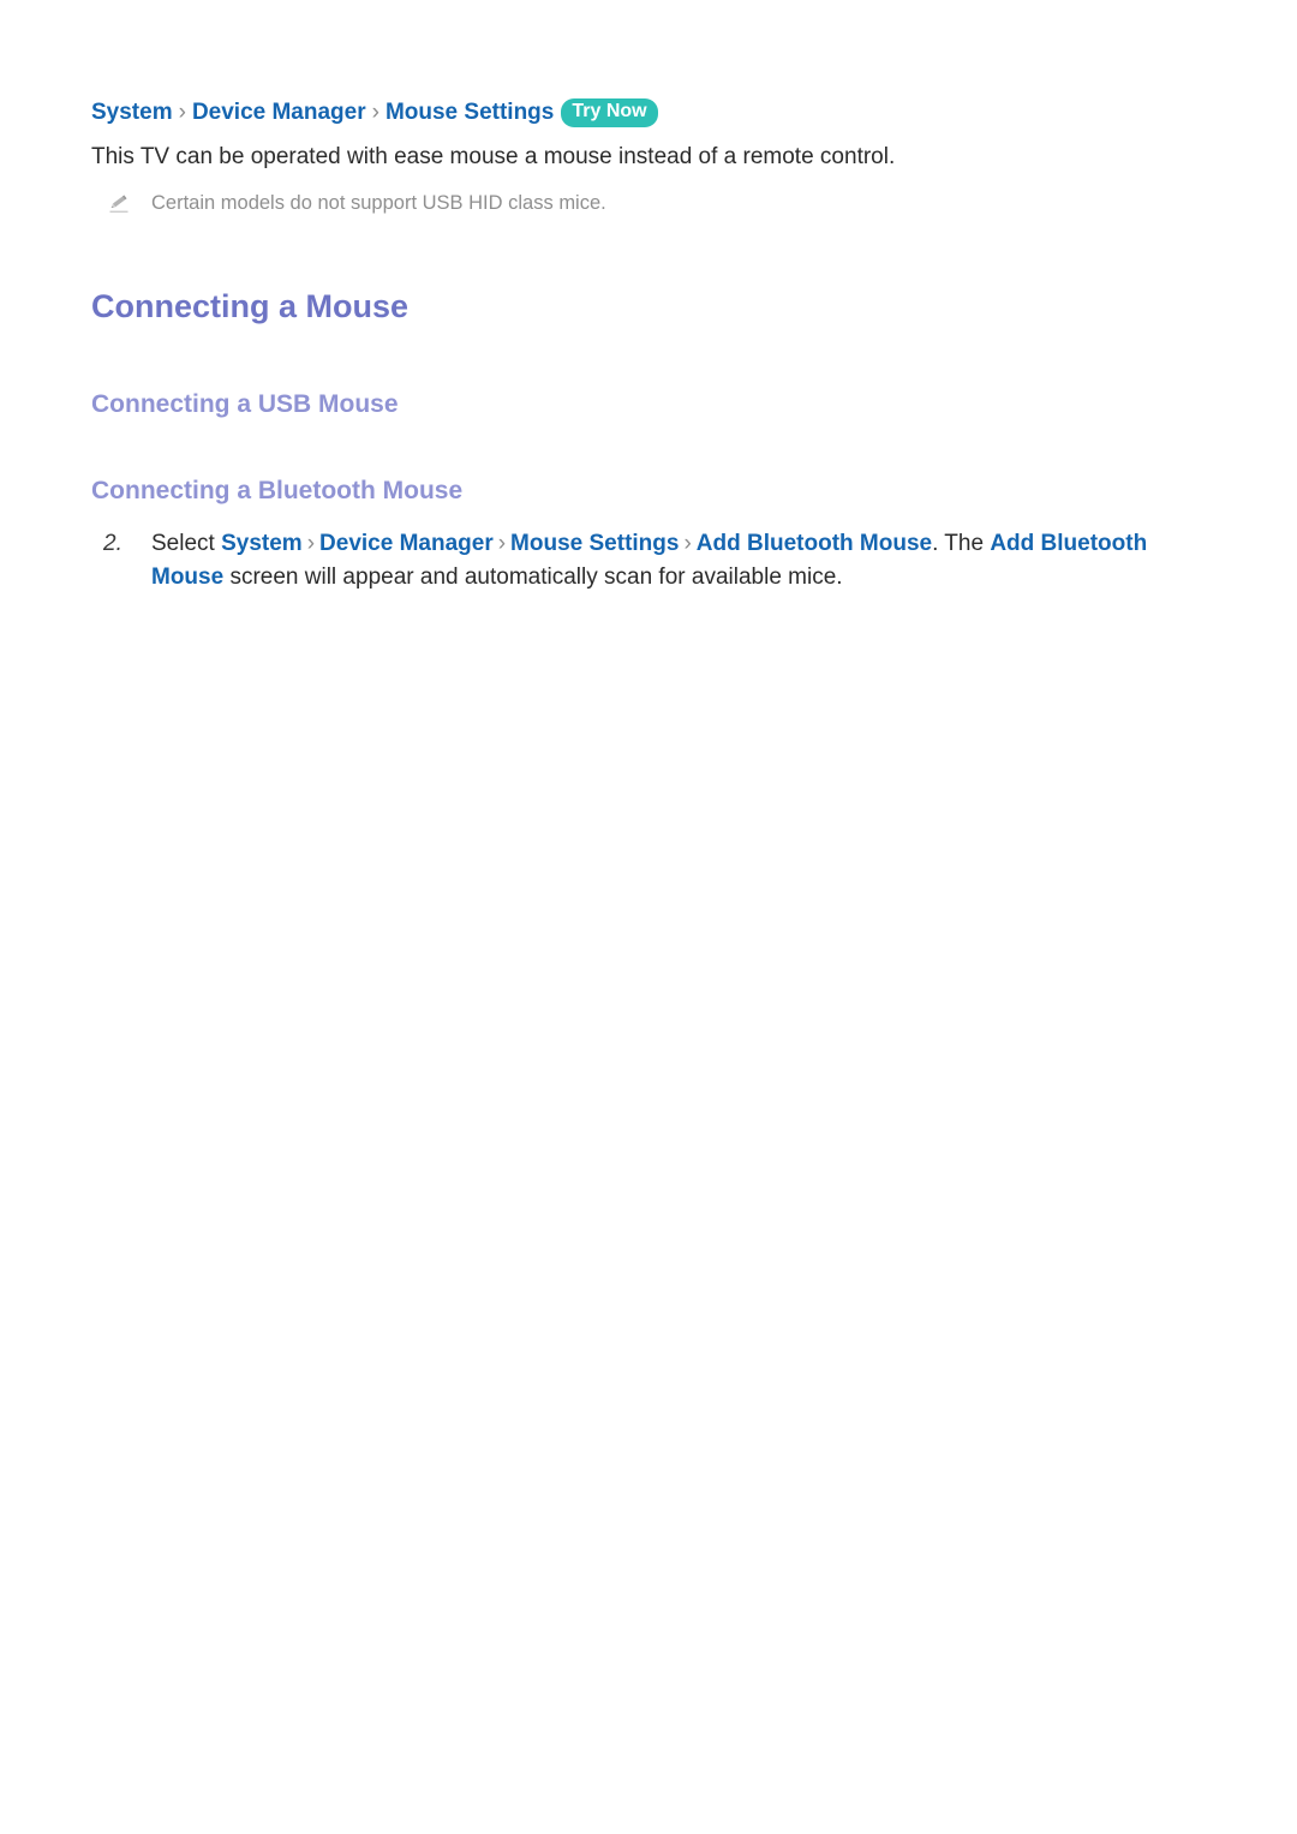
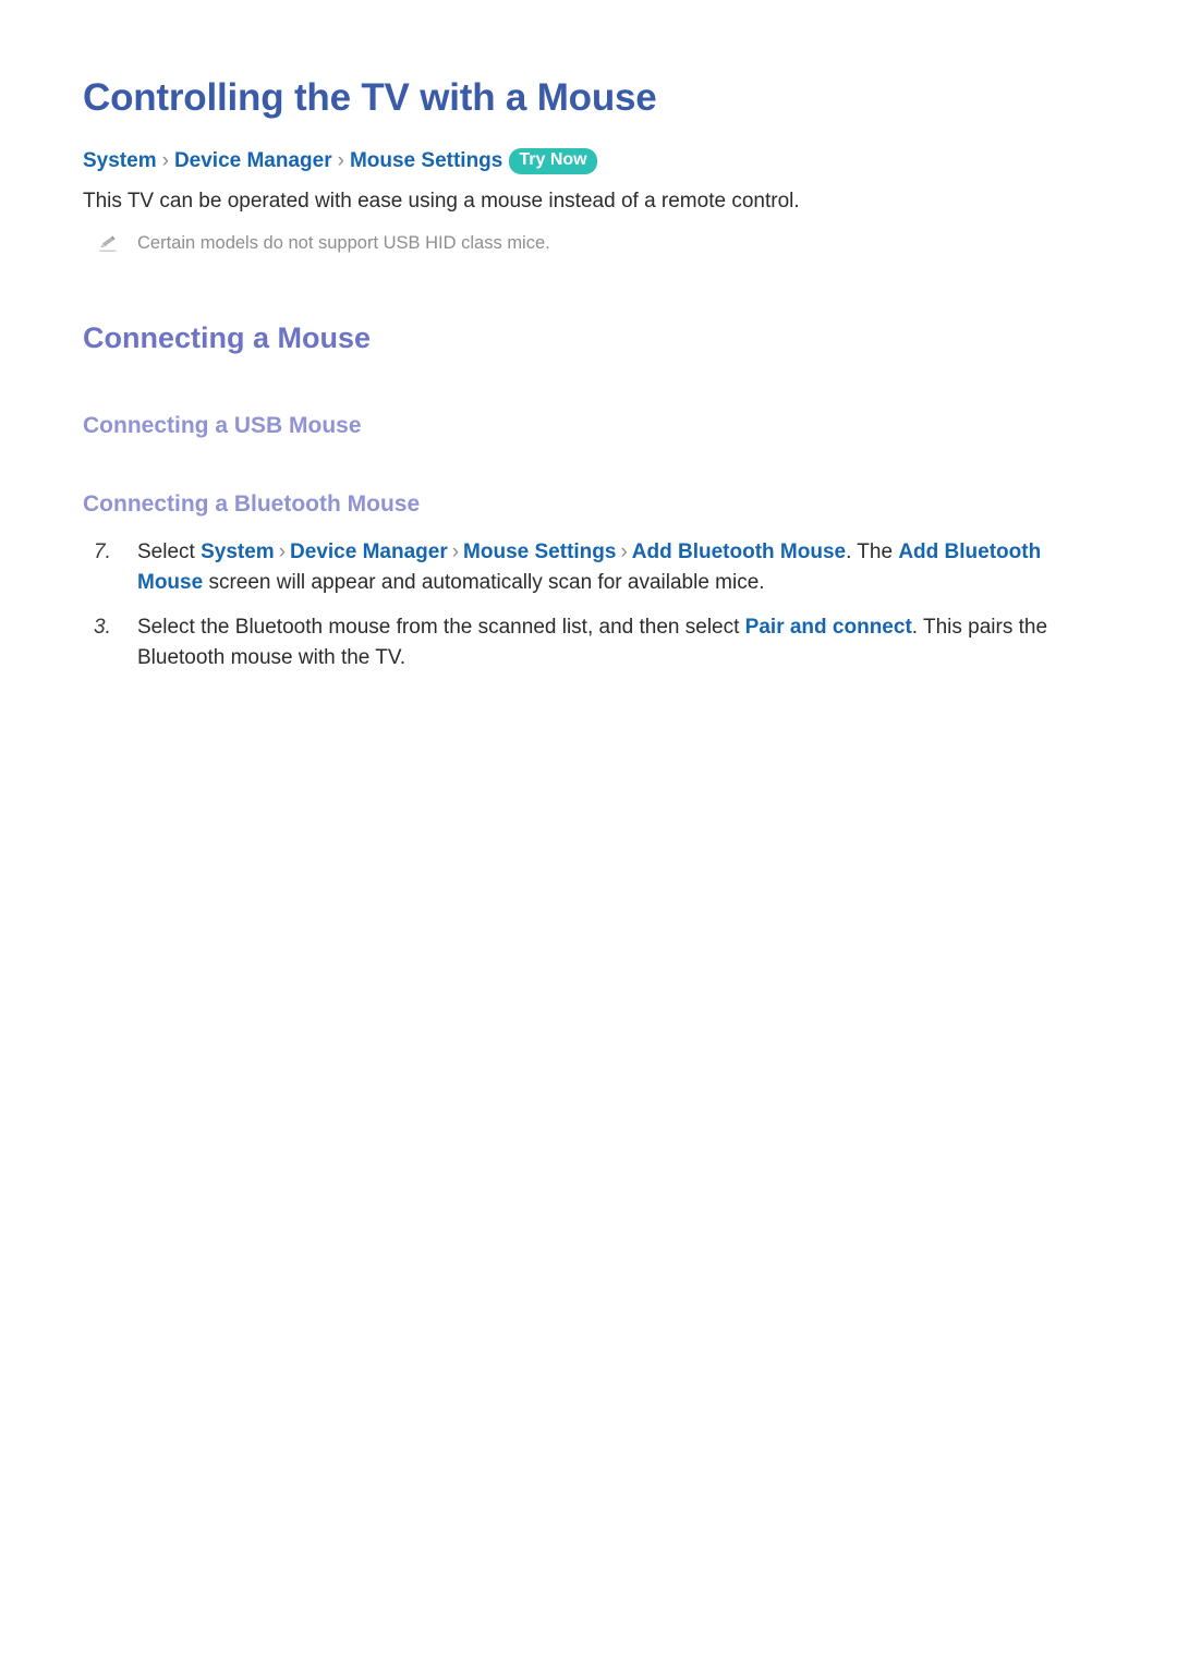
+ Controlling the TV with a Mouse
  System › Device Manager › Mouse Settings Try Now
- This TV can be operated with ease mouse a mouse instead of a remote control.
+ This TV can be operated with ease using a mouse instead of a remote control.
  Certain models do not support USB HID class mice.
  Connecting a Mouse
  Connecting a USB Mouse
  Connecting a Bluetooth Mouse
- 2.
+ 7.
  Select System › Device Manager › Mouse Settings › Add Bluetooth Mouse. The Add Bluetooth Mouse screen will appear and automatically scan for available mice.
+ 3.
+ Select the Bluetooth mouse from the scanned list, and then select Pair and connect. This pairs the Bluetooth mouse with the TV.
